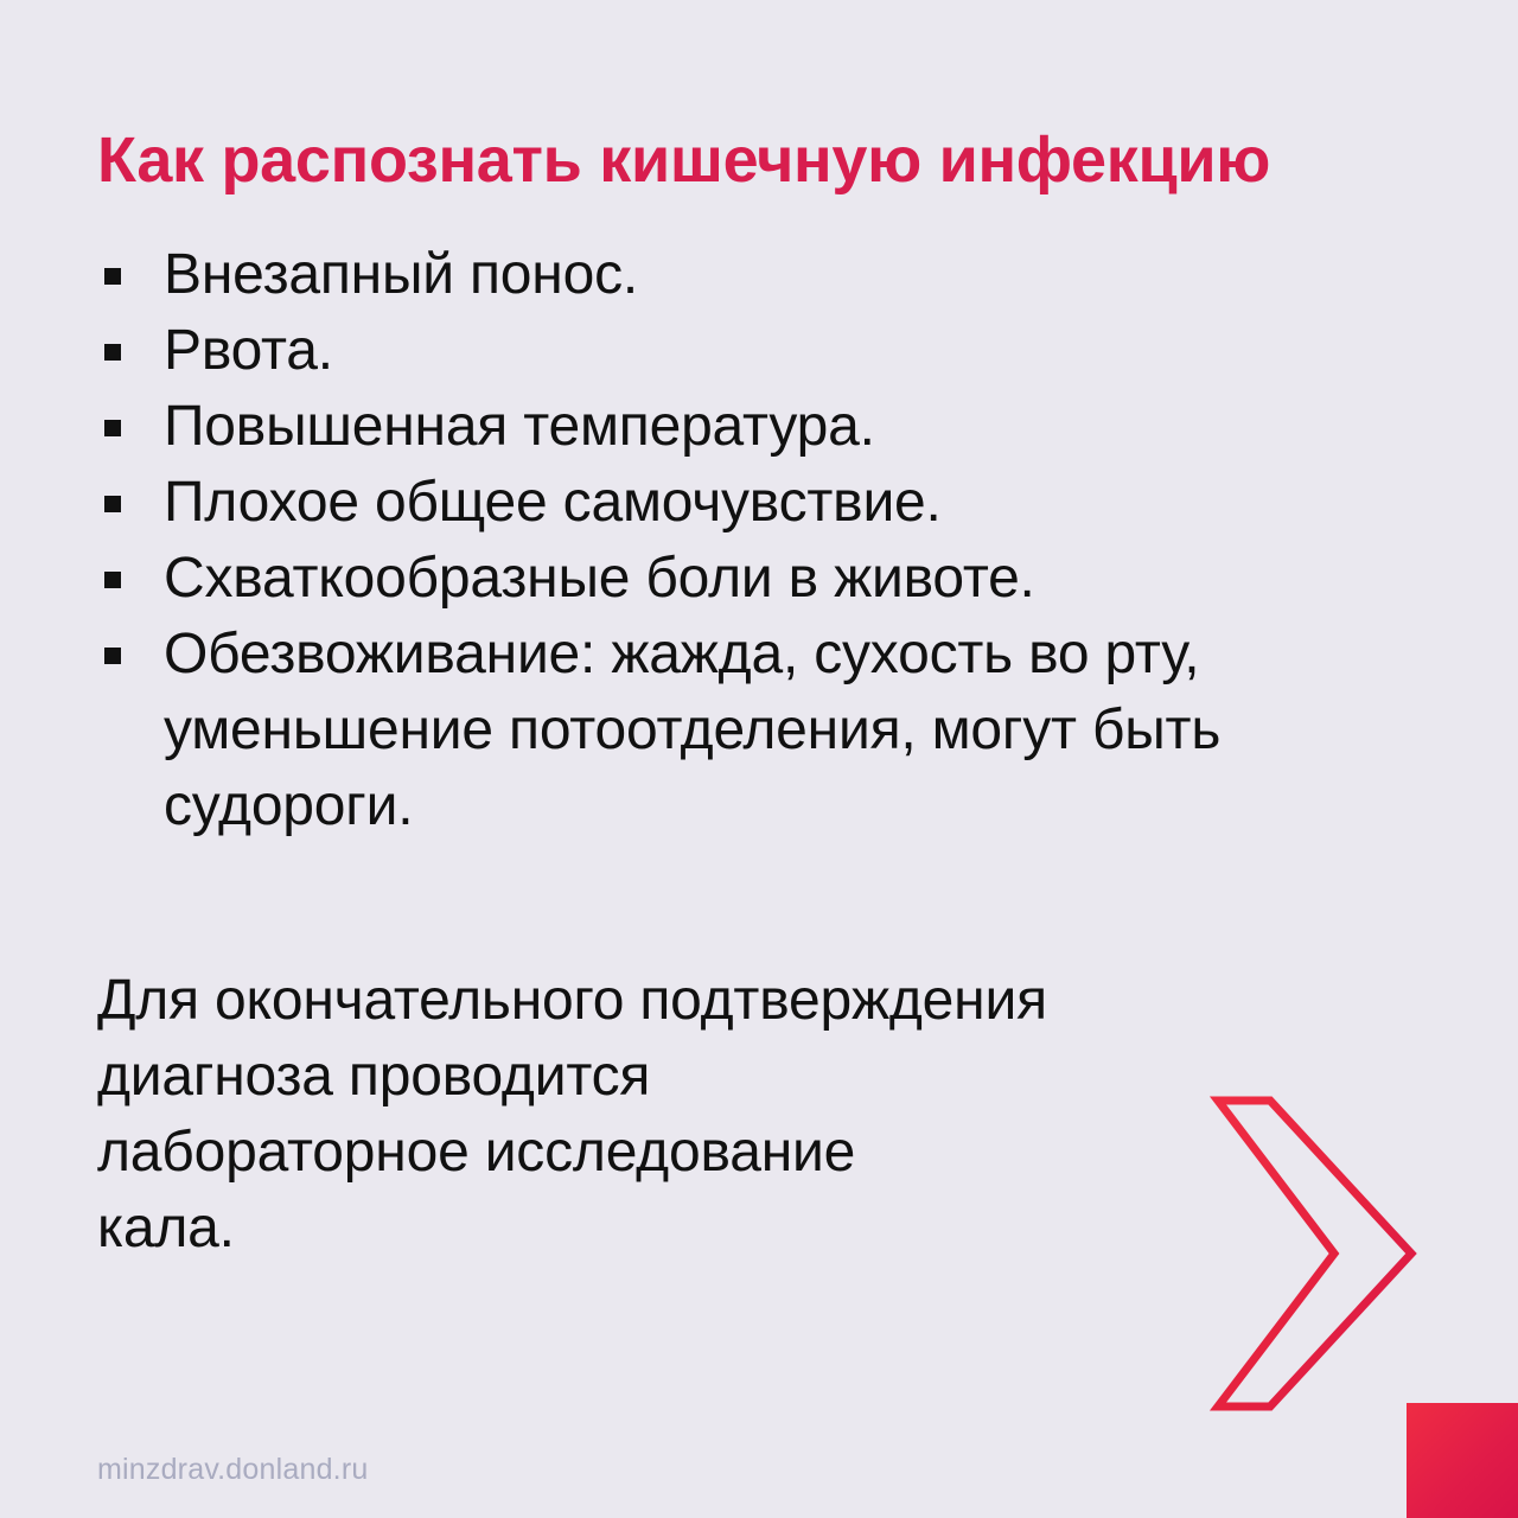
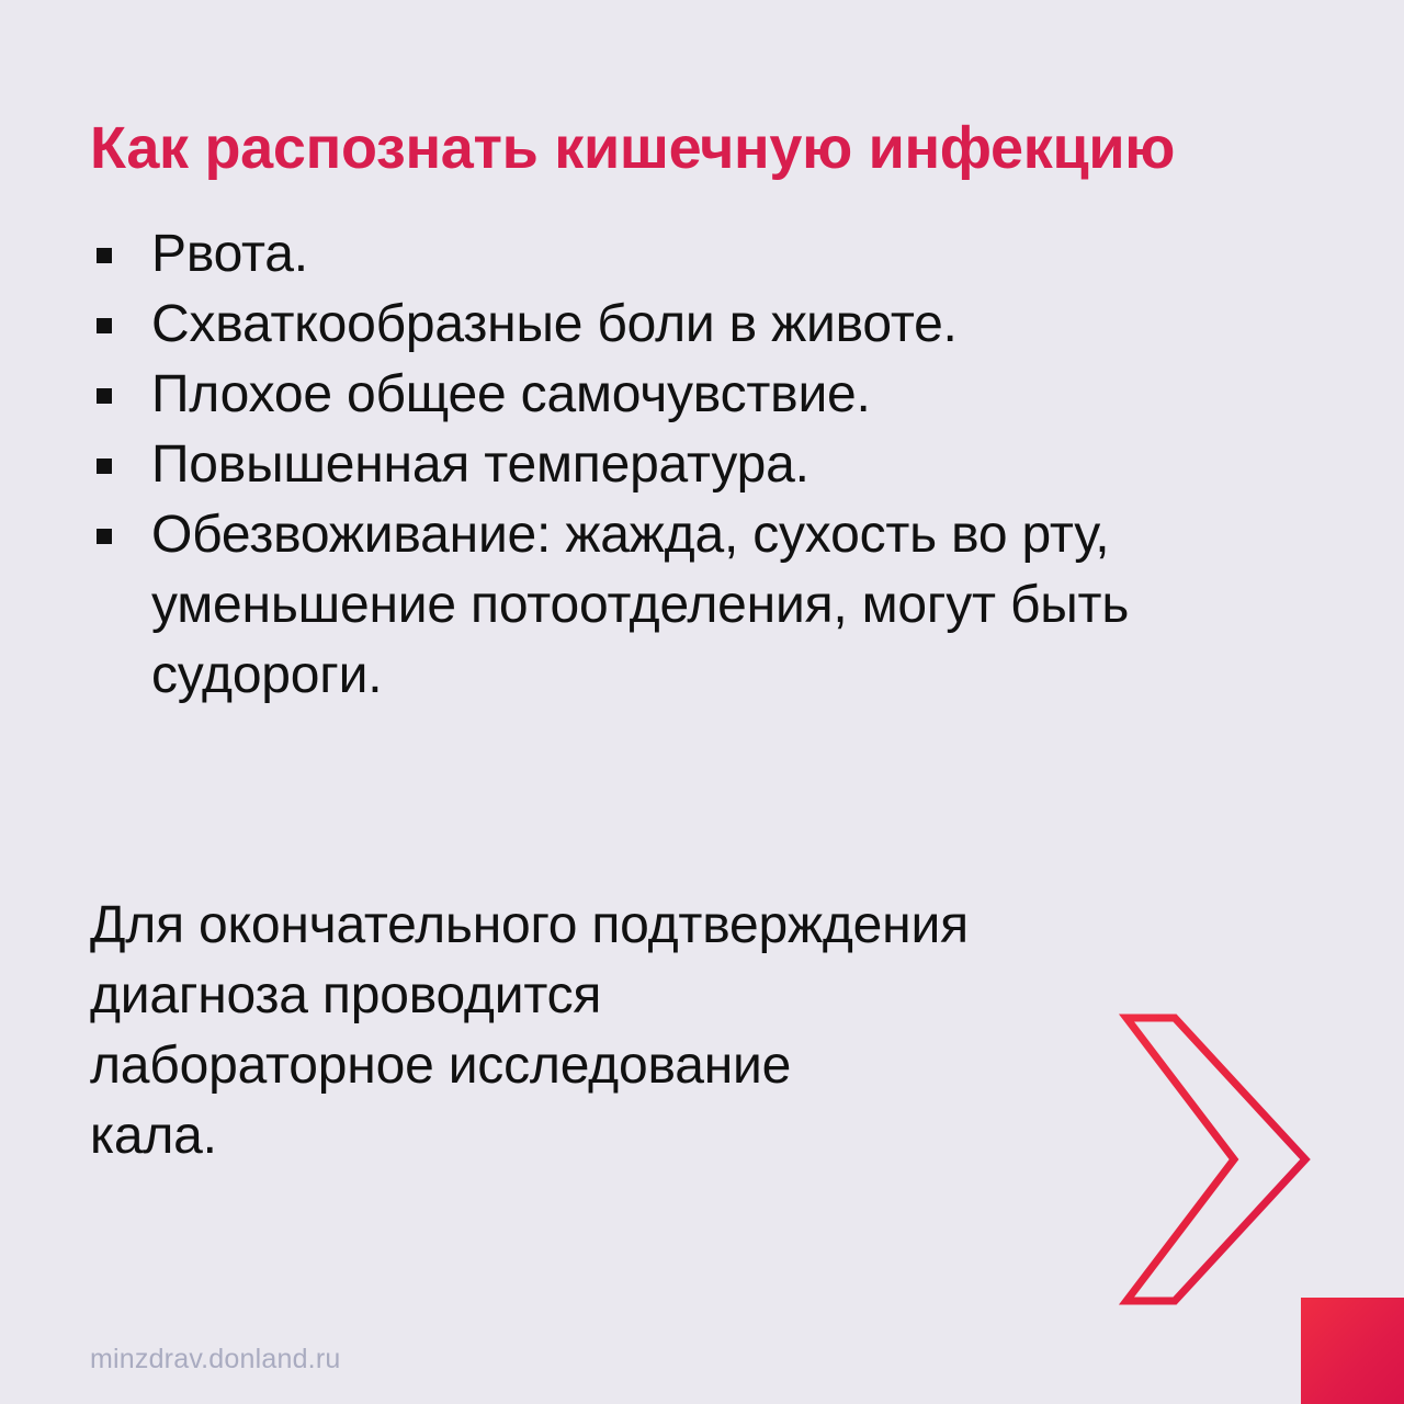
  Как распознать кишечную инфекцию
- Внезапный понос.
  Рвота.
- Повышенная температура.
+ Схваткообразные боли в животе.
  Плохое общее самочувствие.
- Схваткообразные боли в животе.
+ Повышенная температура.
  Обезвоживание: жажда, сухость во рту, уменьшение потоотделения, могут быть судороги.
  Для окончательного подтверждения
  диагноза проводится
  лабораторное исследование
  кала.
  minzdrav.donland.ru
